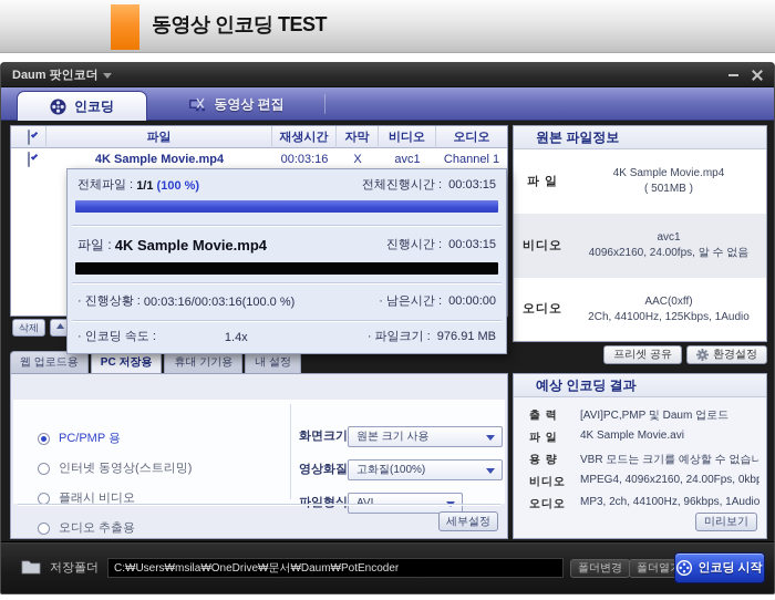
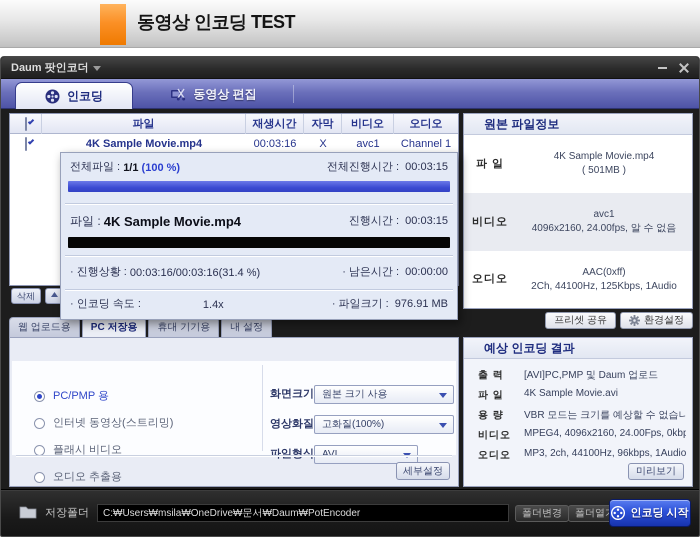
  동영상 인코딩 TEST
  Daum 팟인코더
  인코딩
  동영상 편집
  파일
  재생시간
  자막
  비디오
  오디오
  4K Sample Movie.mp4
  00:03:16
  X
  avc1
  Channel 1
  삭제
  웹 업로드용
  PC 저장용
  휴대 기기용
  내 설정
  PC/PMP 용
  인터넷 동영상(스트리밍)
  플래시 비디오
  오디오 추출용
  화면크기
  원본 크기 사용
  영상화질
  고화질(100%)
  파일형식
  세부설정
  원본 파일정보
  파 일
  4K Sample Movie.mp4
  ( 501MB )
  비디오
  avc1
  4096x2160, 24.00fps, 알 수 없음
  오디오
  AAC(0xff)
  2Ch, 44100Hz, 125Kbps, 1Audio
  프리셋 공유
  환경설정
  예상 인코딩 결과
  출 력
  [AVI]PC,PMP 및 Daum 업로드
  파 일
  4K Sample Movie.avi
  용 량
  VBR 모드는 크기를 예상할 수 없습니
  비디오
  MPEG4, 4096x2160, 24.00Fps, 0kbp
  오디오
  MP3, 2ch, 44100Hz, 96kbps, 1Audio
  미리보기
  저장폴더
  C:₩Users₩msila₩OneDrive₩문서₩Daum₩PotEncoder
  폴더변경
  폴더열
  인코딩 시작
  전체파일 :
  1/1
  (100 %)
  전체진행시간 : 00:03:15
  파일 :
  4K Sample Movie.mp4
  진행시간 : 00:03:15
  · 진행상황 :
- 00:03:16/00:03:16(100.0 %)
+ 00:03:16/00:03:16(31.4 %)
  · 남은시간 : 00:00:00
  · 인코딩 속도 :
  1.4x
  · 파일크기 : 976.91 MB
